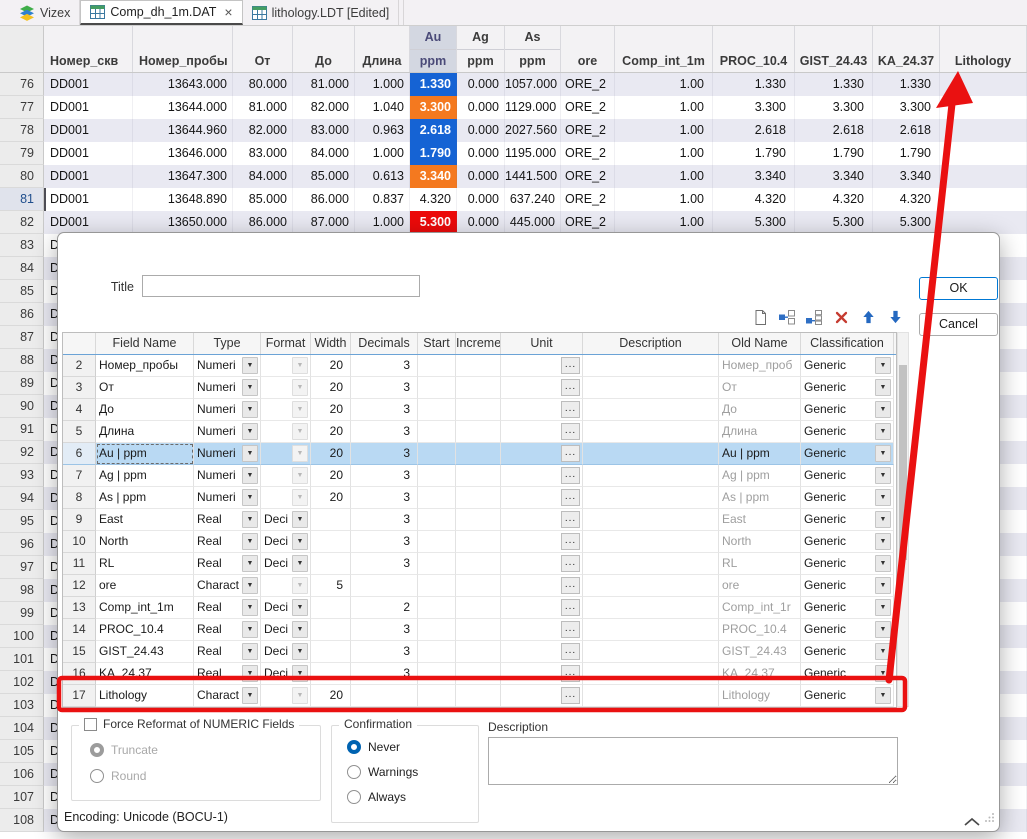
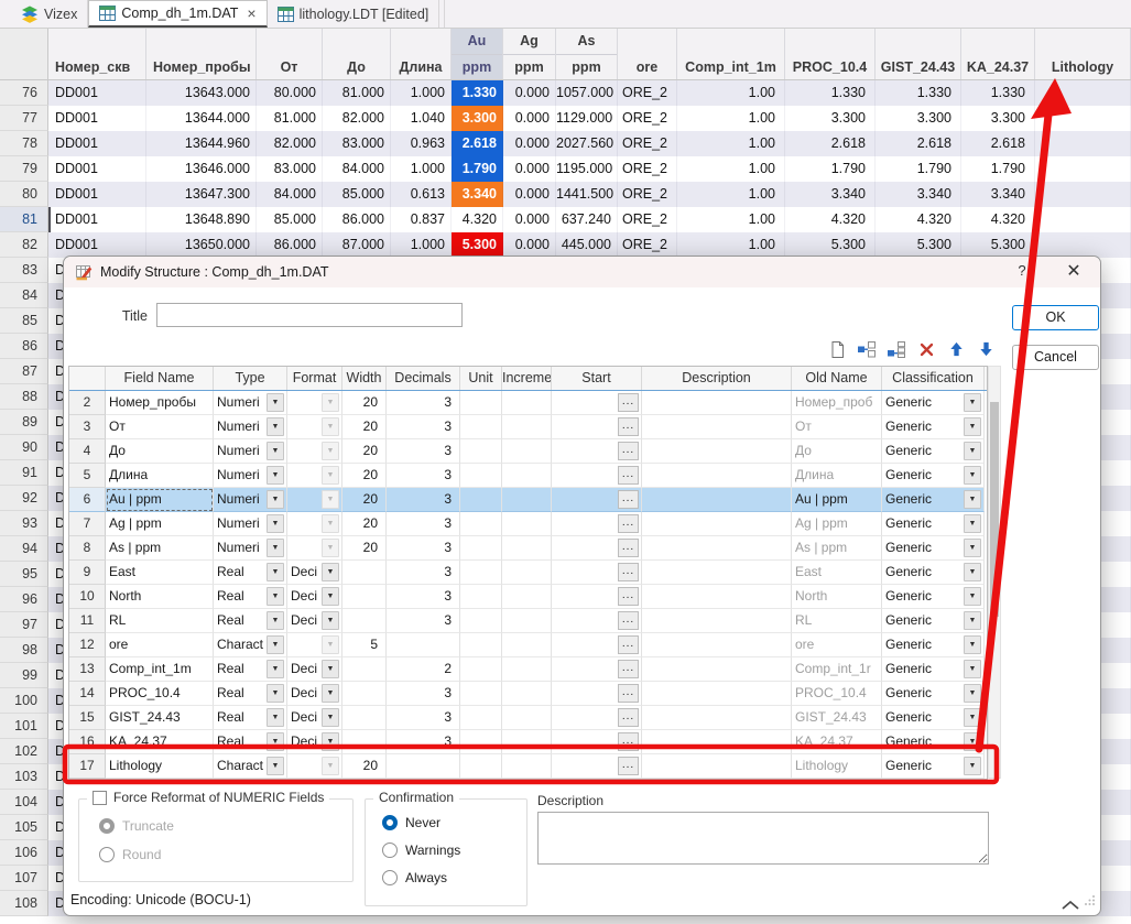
  Vizex
  Comp_dh_1m.DAT
  ×
  lithology.LDT [Edited]
  Номер_скв
  Номер_пробы
  От
  До
  Длина
  Au
  ppm
  Ag
  ppm
  As
  ppm
  ore
  Comp_int_1m
  PROC_10.4
  GIST_24.43
  KA_24.37
  Lithology
  76
  DD001
  13643.000
  80.000
  81.000
  1.000
  1.330
  0.000
  1057.000
  ORE_2
  1.00
  1.330
  1.330
  1.330
  77
  DD001
  13644.000
  81.000
  82.000
  1.040
  3.300
  0.000
  1129.000
  ORE_2
  1.00
  3.300
  3.300
  3.300
  78
  DD001
  13644.960
  82.000
  83.000
  0.963
  2.618
  0.000
  2027.560
  ORE_2
  1.00
  2.618
  2.618
  2.618
  79
  DD001
  13646.000
  83.000
  84.000
  1.000
  1.790
  0.000
  1195.000
  ORE_2
  1.00
  1.790
  1.790
  1.790
  80
  DD001
  13647.300
  84.000
  85.000
  0.613
  3.340
  0.000
  1441.500
  ORE_2
  1.00
  3.340
  3.340
  3.340
  81
  DD001
  13648.890
  85.000
  86.000
  0.837
  4.320
  0.000
  637.240
  ORE_2
  1.00
  4.320
  4.320
  4.320
  82
  DD001
  13650.000
  86.000
  87.000
  1.000
  5.300
  0.000
  445.000
  ORE_2
  1.00
  5.300
  5.300
  5.300
  83
  84
  85
  86
  87
  88
  89
  90
  91
  92
  93
  94
  95
  96
  97
  98
  99
  100
  101
  102
  103
  104
  105
  106
  107
  108
+ Modify Structure : Comp_dh_1m.DAT
+ ?
+ ✕
  Title
  OK
  Cancel
  Field Name
  Type
  Format
  Width
  Decimals
- Start
+ Unit
  Increme
- Unit
+ Start
  Description
  Old Name
  Classification
  2
  Номер_пробы
  Numeri
  20
  3
  ...
  Номер_проб
  Generic
  3
  От
  Numeri
  20
  3
  ...
  От
  Generic
  4
  До
  Numeri
  20
  3
  ...
  До
  Generic
  5
  Длина
  Numeri
  20
  3
  ...
  Длина
  Generic
  6
  Au | ppm
  Numeri
  20
  3
  ...
  Au | ppm
  Generic
  7
  Ag | ppm
  Numeri
  20
  3
  ...
  Ag | ppm
  Generic
  8
  As | ppm
  Numeri
  20
  3
  ...
  As | ppm
  Generic
  9
  East
  Real
  Deci
  3
  ...
  East
  Generic
  10
  North
  Real
  Deci
  3
  ...
  North
  Generic
  11
  RL
  Real
  Deci
  3
  ...
  RL
  Generic
  12
  ore
  Charact
  5
  ...
  ore
  Generic
  13
  Comp_int_1m
  Real
  Deci
  2
  ...
  Comp_int_1r
  Generic
  14
  PROC_10.4
  Real
  Deci
  3
  ...
  PROC_10.4
  Generic
  15
  GIST_24.43
  Real
  Deci
  3
  ...
  GIST_24.43
  Generic
  16
  KA_24.37
  Real
  Deci
  3
  ...
  KA_24.37
  Generic
  17
  Lithology
  Charact
  20
  ...
  Lithology
  Generic
  Force Reformat of NUMERIC Fields
  Truncate
  Round
  Confirmation
  Never
  Warnings
  Always
  Description
  Encoding: Unicode (BOCU-1)
